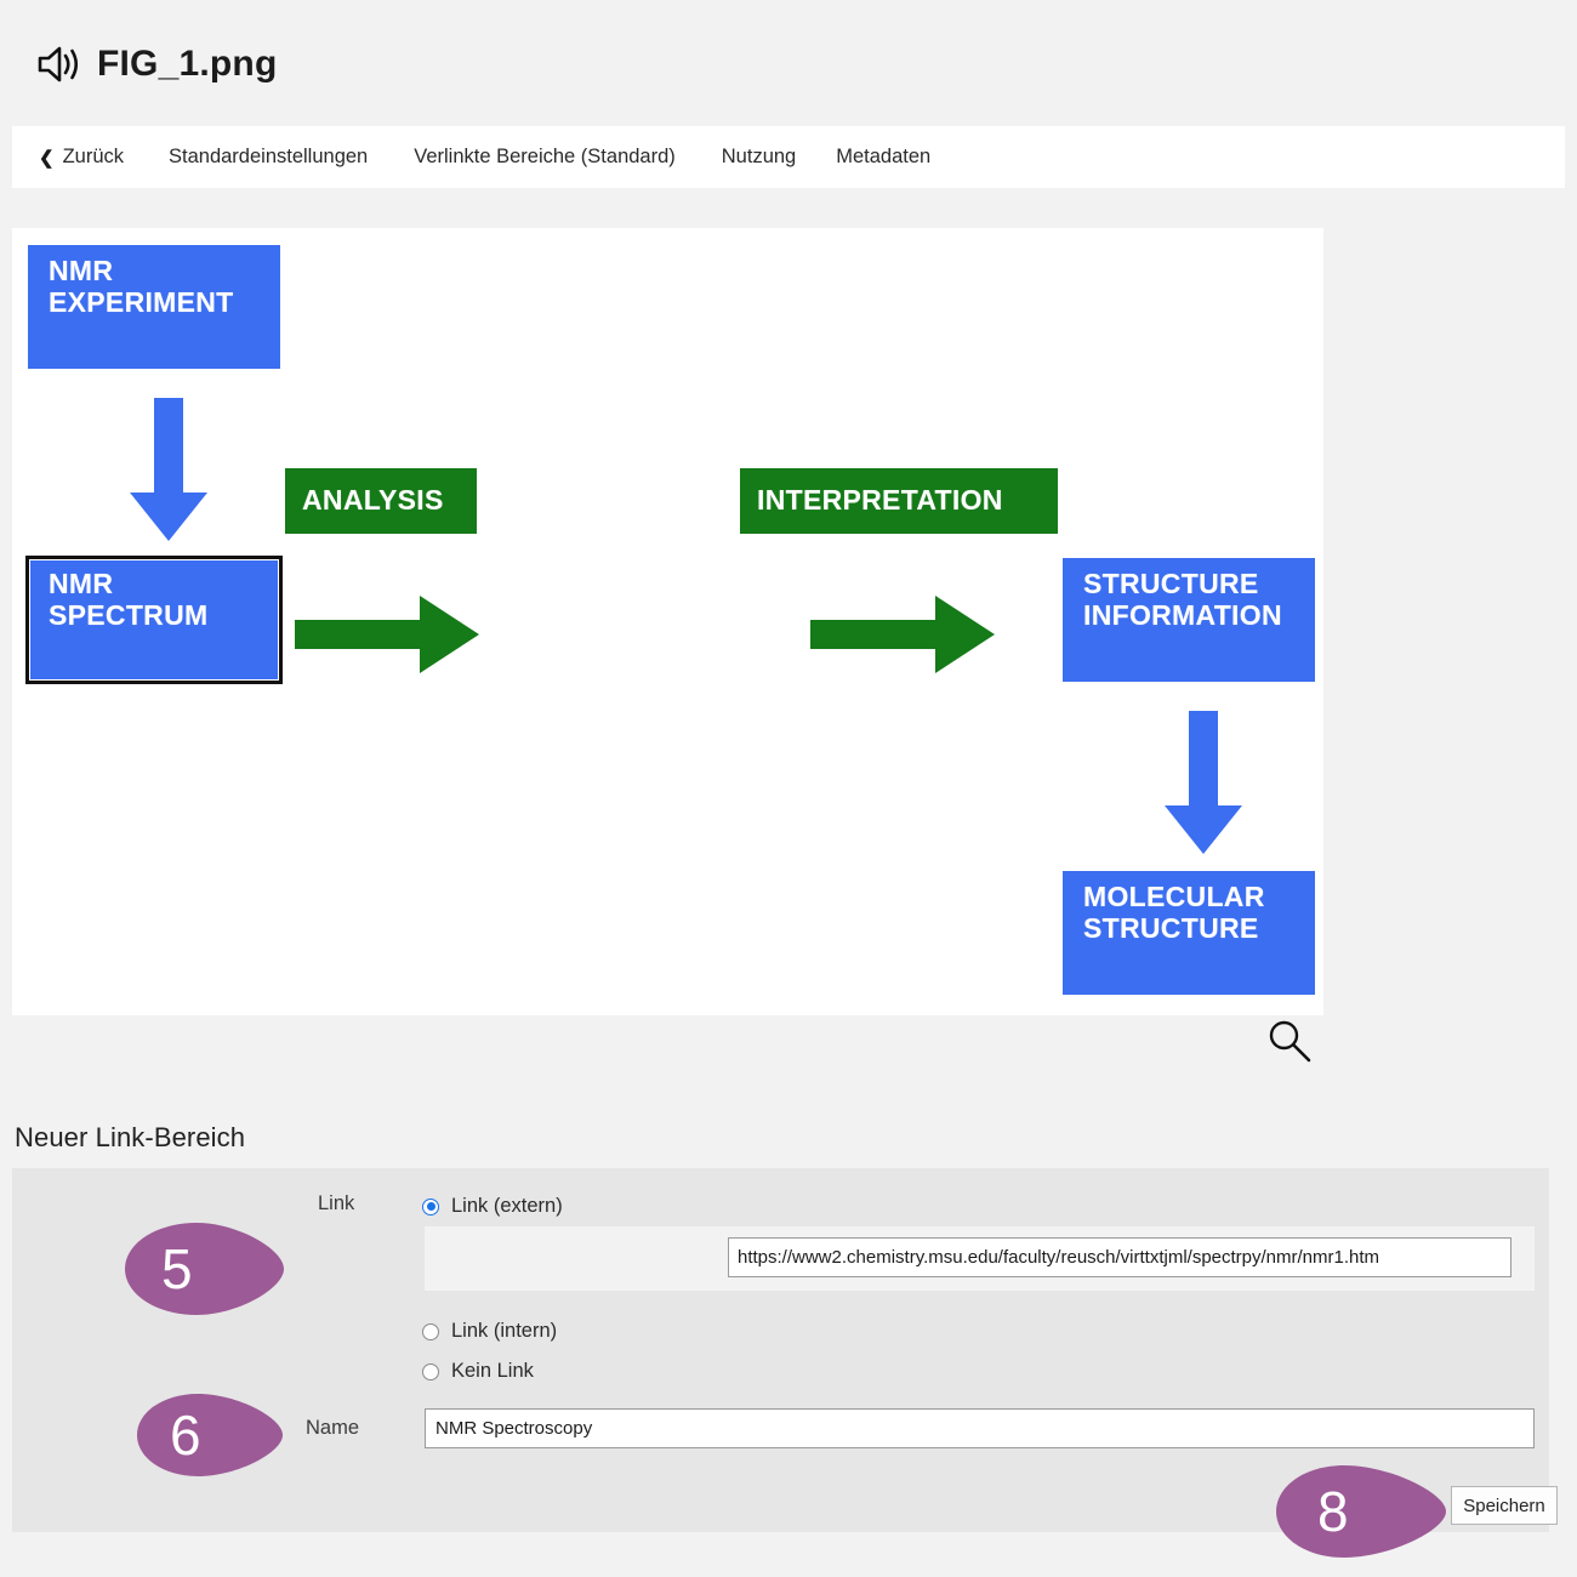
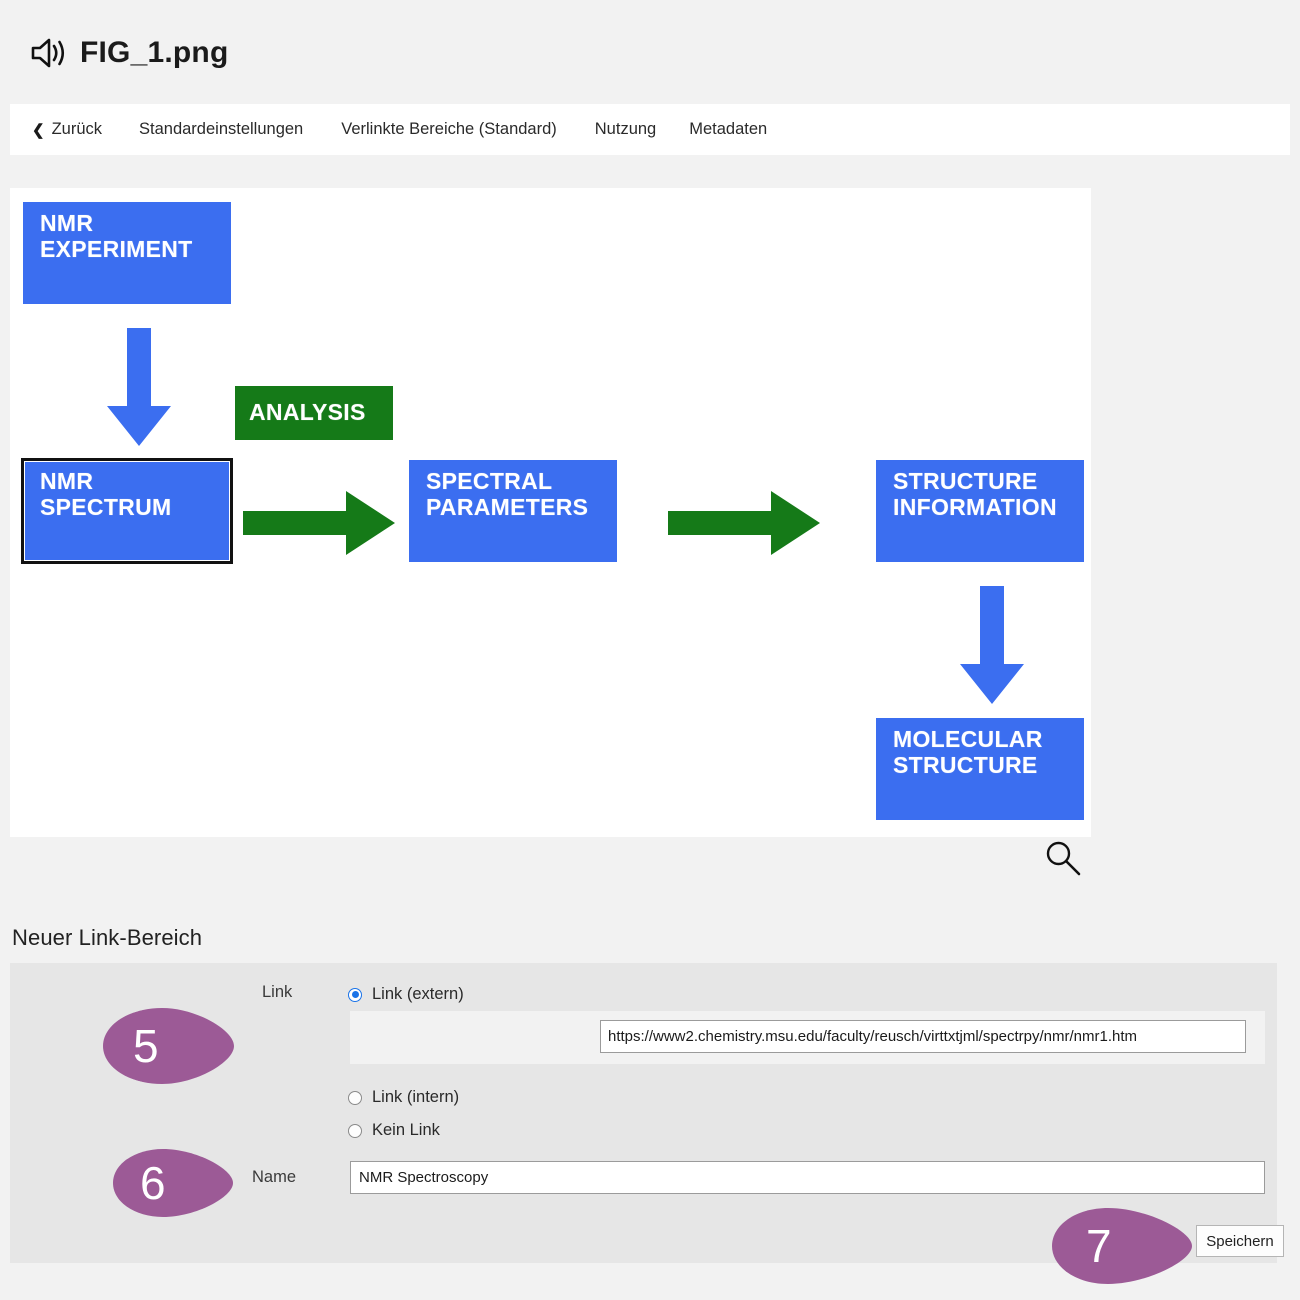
  FIG_1.png
  ❮
  Zurück
  Standardeinstellungen
  Verlinkte Bereiche (Standard)
  Nutzung
  Metadaten
  NMR
  EXPERIMENT
  NMR
  SPECTRUM
+ SPECTRAL
+ PARAMETERS
  STRUCTURE
  INFORMATION
  MOLECULAR
  STRUCTURE
  ANALYSIS
- INTERPRETATION
  Neuer Link-Bereich
  Link
  Link (extern)
  https://www2.chemistry.msu.edu/faculty/reusch/virttxtjml/spectrpy/nmr/nmr1.htm
  Link (intern)
  Kein Link
  Name
  NMR Spectroscopy
  Speichern
  5
  6
- 8
+ 7
